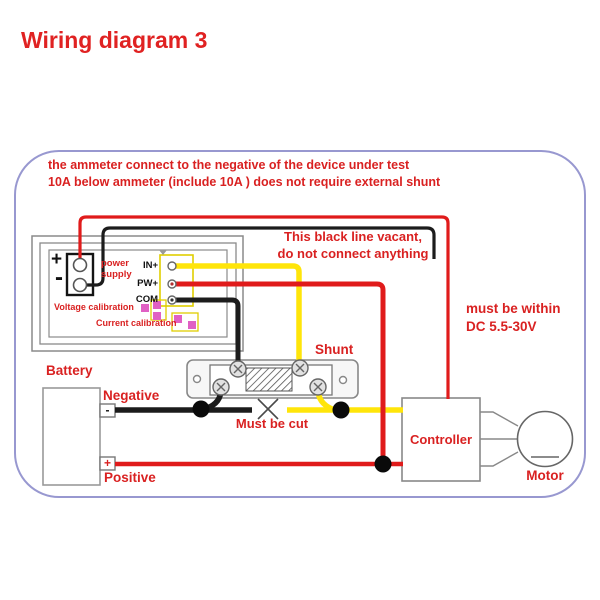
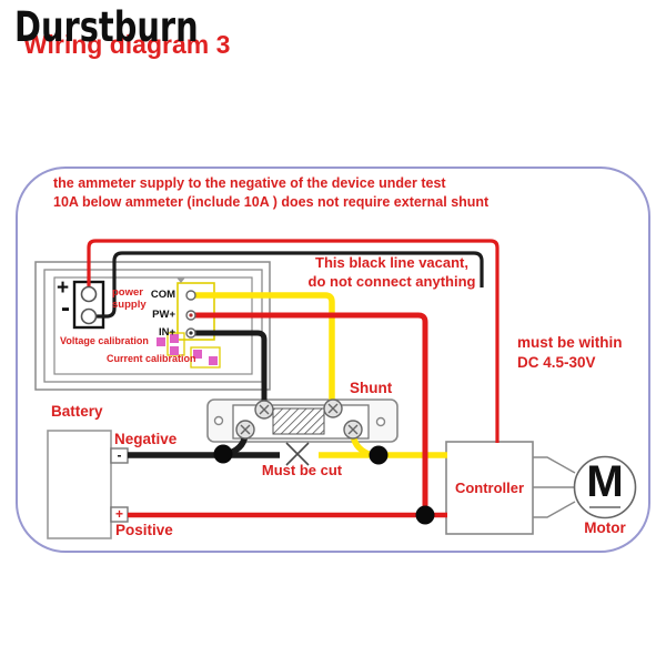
  Wiring diagram 3
+ Durstburn
- the ammeter connect to the negative of the device under test
+ the ammeter supply to the negative of the device under test
  10A below ammeter (include 10A ) does not require external shunt
  This black line vacant,
  do not connect anything
  must be within
- DC 5.5-30V
+ DC 4.5-30V
  +
  -
  power supply
- IN+
+ COM
  PW+
- COM
+ IN+
  Voltage calibration
  Current calibration
  Battery
  Negative
  Positive
  -
  +
  Shunt
  Must be cut
  Controller
+ M
  Motor
